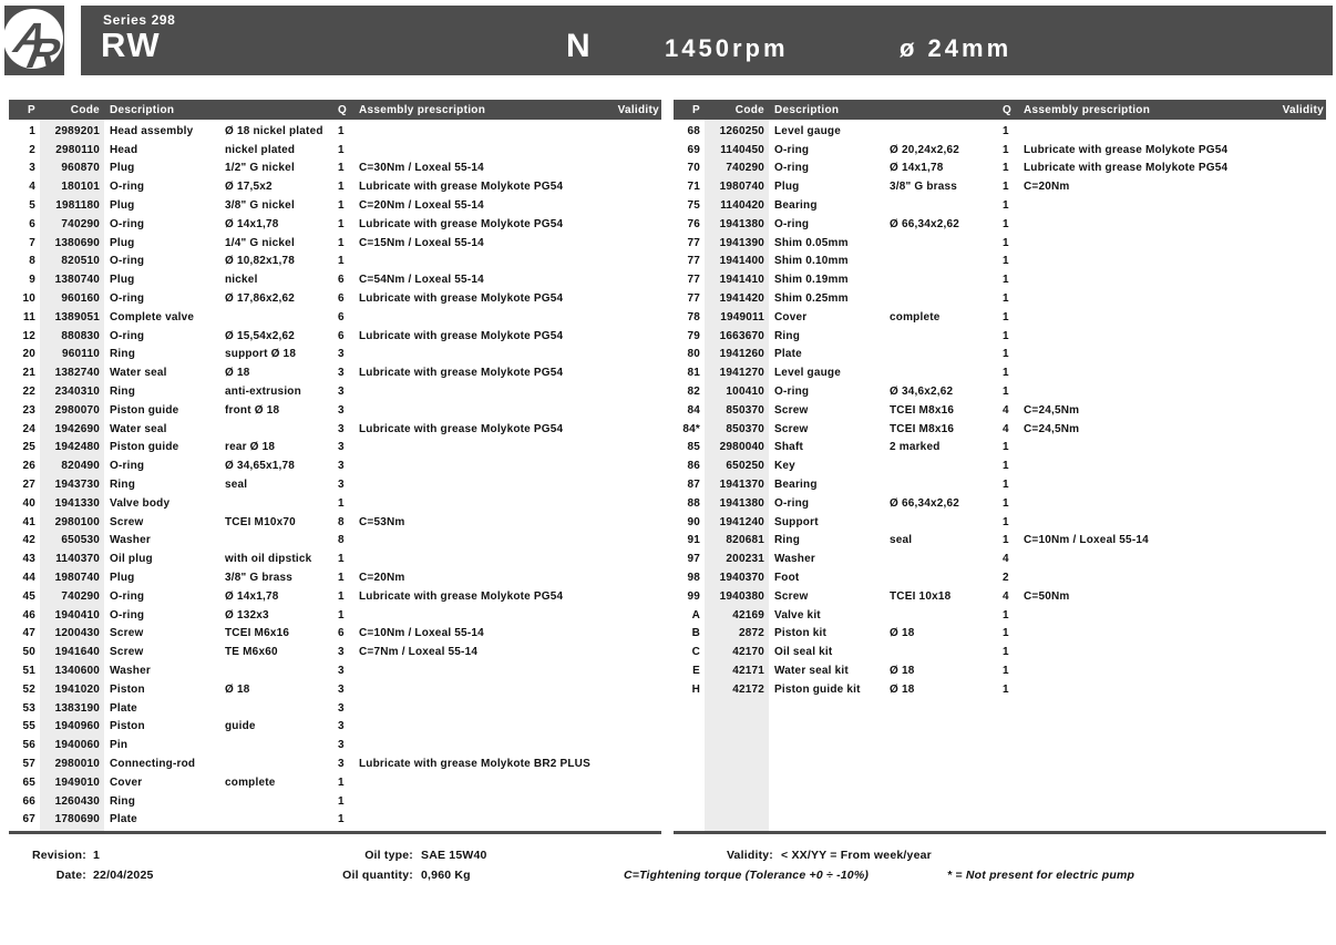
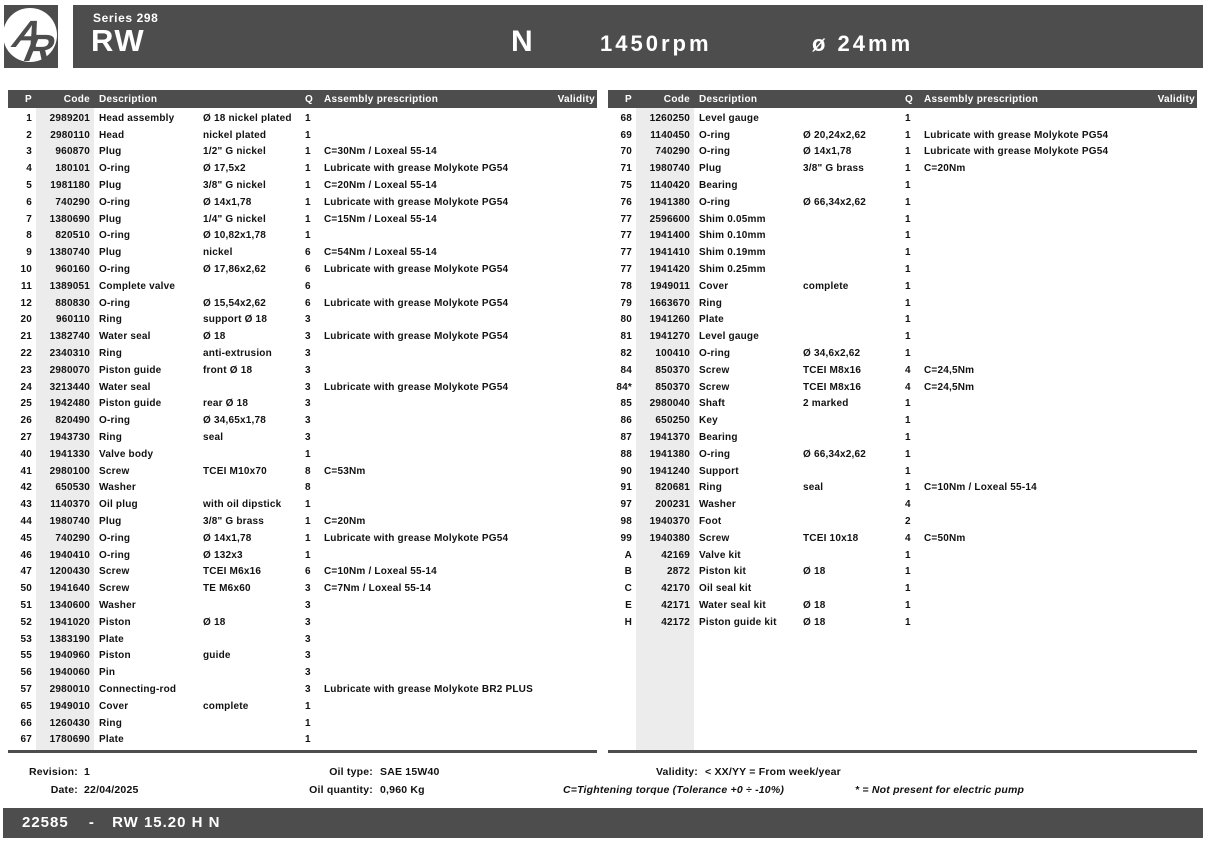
  Series 298
  RW
  N
  1450rpm
  ø 24mm
  P
  Code
  Description
  Q
  Assembly prescription
  Validity
  1
  2989201
  Head assembly
  Ø 18 nickel plated
  1
  2
  2980110
  Head
  nickel plated
  1
  3
  960870
  Plug
  1/2" G nickel
  1
  C=30Nm / Loxeal 55-14
  4
  180101
  O-ring
  Ø 17,5x2
  1
  Lubricate with grease Molykote PG54
  5
  1981180
  Plug
  3/8" G nickel
  1
  C=20Nm / Loxeal 55-14
  6
  740290
  O-ring
  Ø 14x1,78
  1
  Lubricate with grease Molykote PG54
  7
  1380690
  Plug
  1/4" G nickel
  1
  C=15Nm / Loxeal 55-14
  8
  820510
  O-ring
  Ø 10,82x1,78
  1
  9
  1380740
  Plug
  nickel
  6
  C=54Nm / Loxeal 55-14
  10
  960160
  O-ring
  Ø 17,86x2,62
  6
  Lubricate with grease Molykote PG54
  11
  1389051
  Complete valve
  6
  12
  880830
  O-ring
  Ø 15,54x2,62
  6
  Lubricate with grease Molykote PG54
  20
  960110
  Ring
  support Ø 18
  3
  21
  1382740
  Water seal
  Ø 18
  3
  Lubricate with grease Molykote PG54
  22
  2340310
  Ring
  anti-extrusion
  3
  23
  2980070
  Piston guide
  front Ø 18
  3
  24
- 1942690
+ 3213440
  Water seal
  3
  Lubricate with grease Molykote PG54
  25
  1942480
  Piston guide
  rear Ø 18
  3
  26
  820490
  O-ring
  Ø 34,65x1,78
  3
  27
  1943730
  Ring
  seal
  3
  40
  1941330
  Valve body
  1
  41
  2980100
  Screw
  TCEI M10x70
  8
  C=53Nm
  42
  650530
  Washer
  8
  43
  1140370
  Oil plug
  with oil dipstick
  1
  44
  1980740
  Plug
  3/8" G brass
  1
  C=20Nm
  45
  740290
  O-ring
  Ø 14x1,78
  1
  Lubricate with grease Molykote PG54
  46
  1940410
  O-ring
  Ø 132x3
  1
  47
  1200430
  Screw
  TCEI M6x16
  6
  C=10Nm / Loxeal 55-14
  50
  1941640
  Screw
  TE M6x60
  3
  C=7Nm / Loxeal 55-14
  51
  1340600
  Washer
  3
  52
  1941020
  Piston
  Ø 18
  3
  53
  1383190
  Plate
  3
  55
  1940960
  Piston
  guide
  3
  56
  1940060
  Pin
  3
  57
  2980010
  Connecting-rod
  3
  Lubricate with grease Molykote BR2 PLUS
  65
  1949010
  Cover
  complete
  1
  66
  1260430
  Ring
  1
  67
  1780690
  Plate
  1
  P
  Code
  Description
  Q
  Assembly prescription
  Validity
  68
  1260250
  Level gauge
  1
  69
  1140450
  O-ring
  Ø 20,24x2,62
  1
  Lubricate with grease Molykote PG54
  70
  740290
  O-ring
  Ø 14x1,78
  1
  Lubricate with grease Molykote PG54
  71
  1980740
  Plug
  3/8" G brass
  1
  C=20Nm
  75
  1140420
  Bearing
  1
  76
  1941380
  O-ring
  Ø 66,34x2,62
  1
  77
- 1941390
+ 2596600
  Shim 0.05mm
  1
  77
  1941400
  Shim 0.10mm
  1
  77
  1941410
  Shim 0.19mm
  1
  77
  1941420
  Shim 0.25mm
  1
  78
  1949011
  Cover
  complete
  1
  79
  1663670
  Ring
  1
  80
  1941260
  Plate
  1
  81
  1941270
  Level gauge
  1
  82
  100410
  O-ring
  Ø 34,6x2,62
  1
  84
  850370
  Screw
  TCEI M8x16
  4
  C=24,5Nm
  84*
  850370
  Screw
  TCEI M8x16
  4
  C=24,5Nm
  85
  2980040
  Shaft
  2 marked
  1
  86
  650250
  Key
  1
  87
  1941370
  Bearing
  1
  88
  1941380
  O-ring
  Ø 66,34x2,62
  1
  90
  1941240
  Support
  1
  91
  820681
  Ring
  seal
  1
  C=10Nm / Loxeal 55-14
  97
  200231
  Washer
  4
  98
  1940370
  Foot
  2
  99
  1940380
  Screw
  TCEI 10x18
  4
  C=50Nm
  A
  42169
  Valve kit
  1
  B
  2872
  Piston kit
  Ø 18
  1
  C
  42170
  Oil seal kit
  1
  E
  42171
  Water seal kit
  Ø 18
  1
  H
  42172
  Piston guide kit
  Ø 18
  1
  Revision:
  1
  Date:
  22/04/2025
  Oil type:
  SAE 15W40
  Oil quantity:
  0,960 Kg
  Validity:
  < XX/YY = From week/year
  C=Tightening torque (Tolerance +0 ÷ -10%)
  * = Not present for electric pump
+ 22585 - RW 15.20 H N
